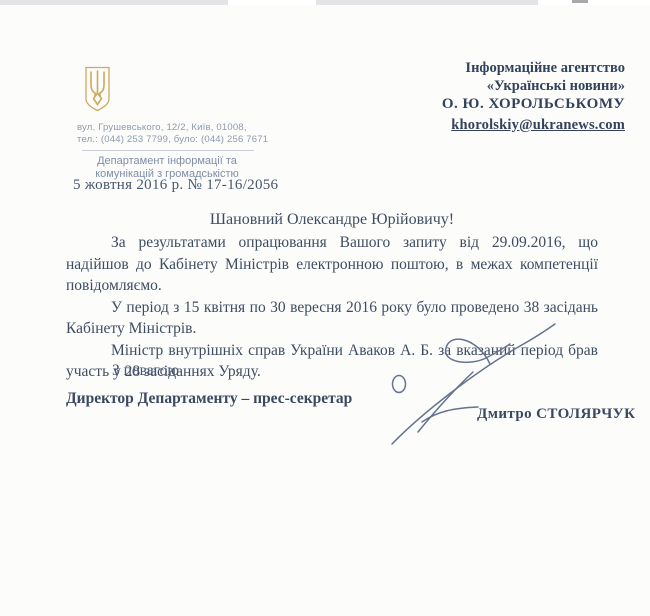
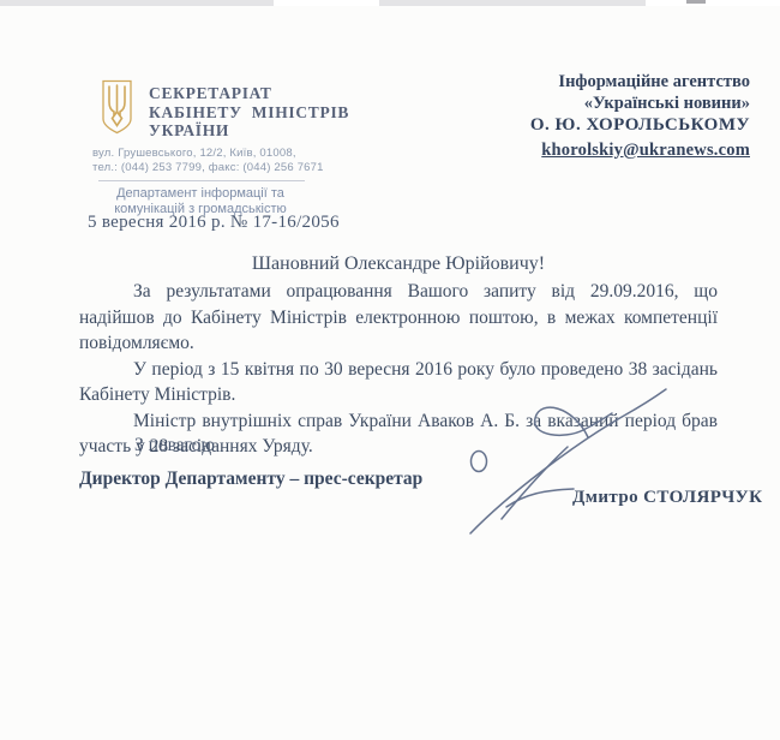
+ СЕКРЕТАРІАТ
+ КАБІНЕТУ МІНІСТРІВ
+ УКРАЇНИ
  вул. Грушевського, 12/2, Київ, 01008,
- тел.: (044) 253 7799, було: (044) 256 7671
+ тел.: (044) 253 7799, факс: (044) 256 7671
  Департамент інформації та
  комунікацій з громадськістю
- 5 жовтня 2016 р. № 17-16/2056
+ 5 вересня 2016 р. № 17-16/2056
  Інформаційне агентство
  «Українські новини»
  О. Ю. ХОРОЛЬСЬКОМУ
  khorolskiy@ukranews.com
  Шановний Олександре Юрійовичу!
  За результатами опрацювання Вашого запиту від 29.09.2016, що надійшов до Кабінету Міністрів електронною поштою, в межах компетенції повідомляємо.
  У період з 15 квітня по 30 вересня 2016 року було проведено 38 засідань Кабінету Міністрів.
  Міністр внутрішніх справ України Аваков А. Б. за вкааний період брав участь у 28 засіданнях Уряду.
  З повагою
  Директор Департаменту – прес-секретар
  Дмитро СТОЛЯРЧУК
